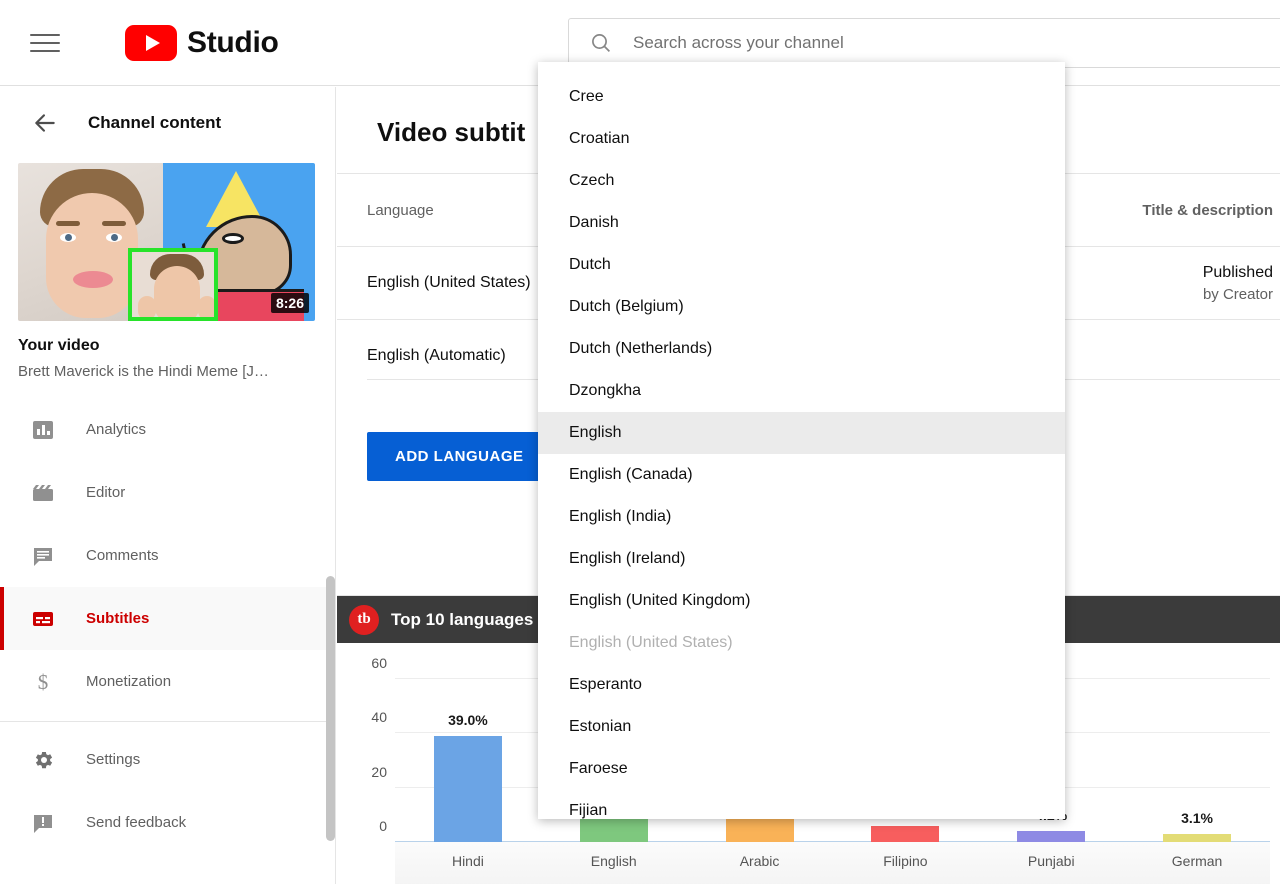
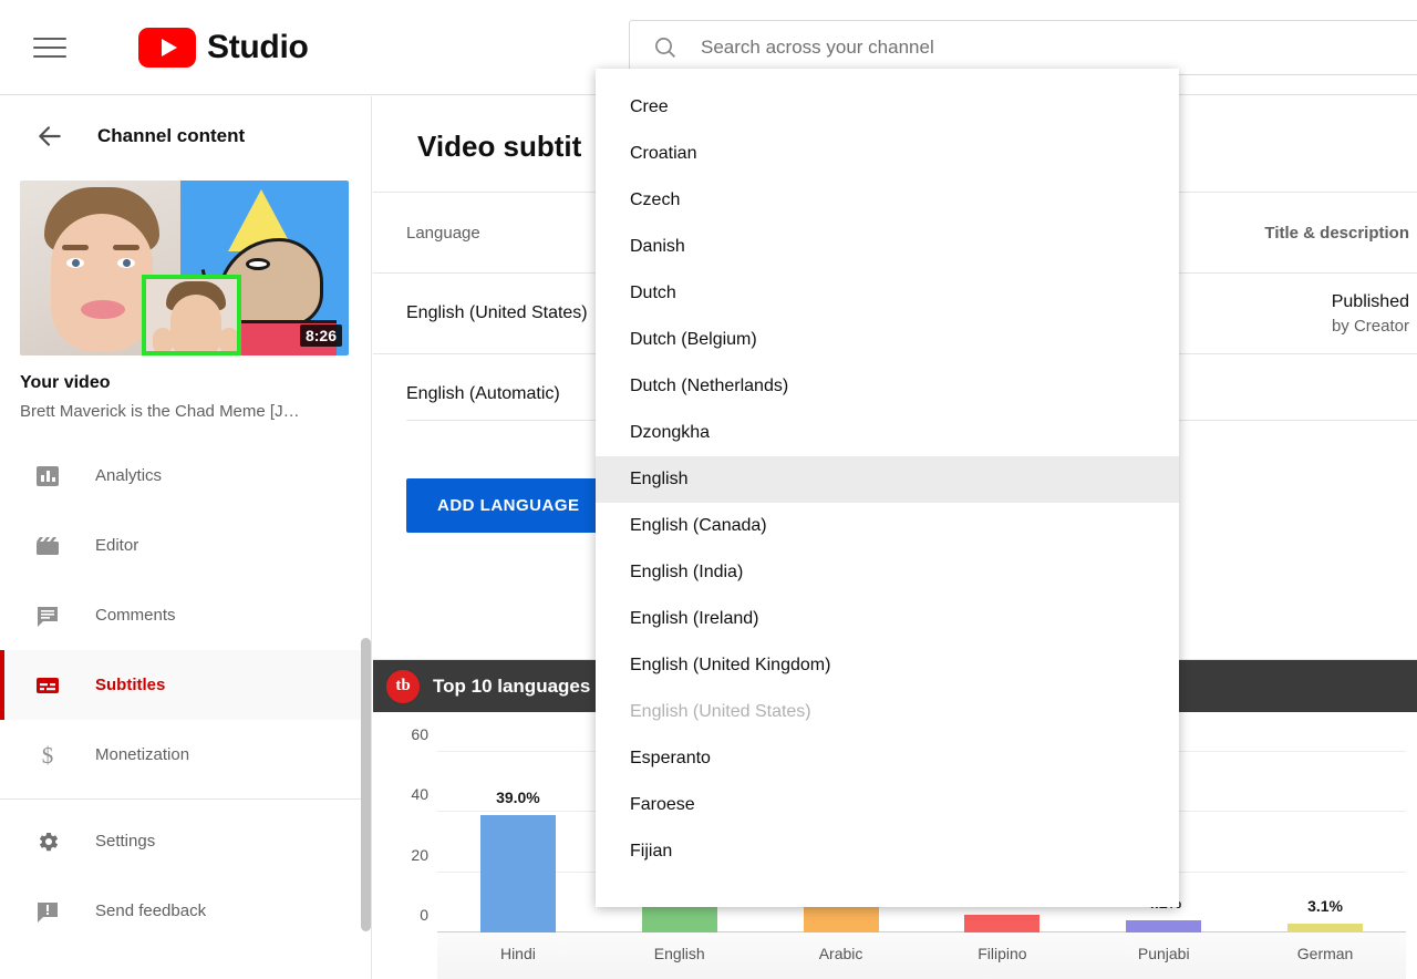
  Studio
  Search across your channel
  Channel content
  8:26
  Your video
- Brett Maverick is the Hindi Meme [J…
+ Brett Maverick is the Chad Meme [J…
  Analytics
  Editor
  Comments
  Subtitles
  $
  Monetization
  Settings
  Send feedback
  Video subtit
  Language
  Title & description
  English (United States)
  Published
  by Creator
  English (Automatic)
  ADD LANGUAGE
  tb
  Top 10 languages
  0
  20
  40
  60
  39.0%
  3.1%
  Hindi
  English
  Arabic
  Filipino
  Punjabi
  German
  Cree
  Croatian
  Czech
  Danish
  Dutch
  Dutch (Belgium)
  Dutch (Netherlands)
  Dzongkha
  English
  English (Canada)
  English (India)
  English (Ireland)
  English (United Kingdom)
  English (United States)
  Esperanto
- Estonian
  Faroese
  Fijian
